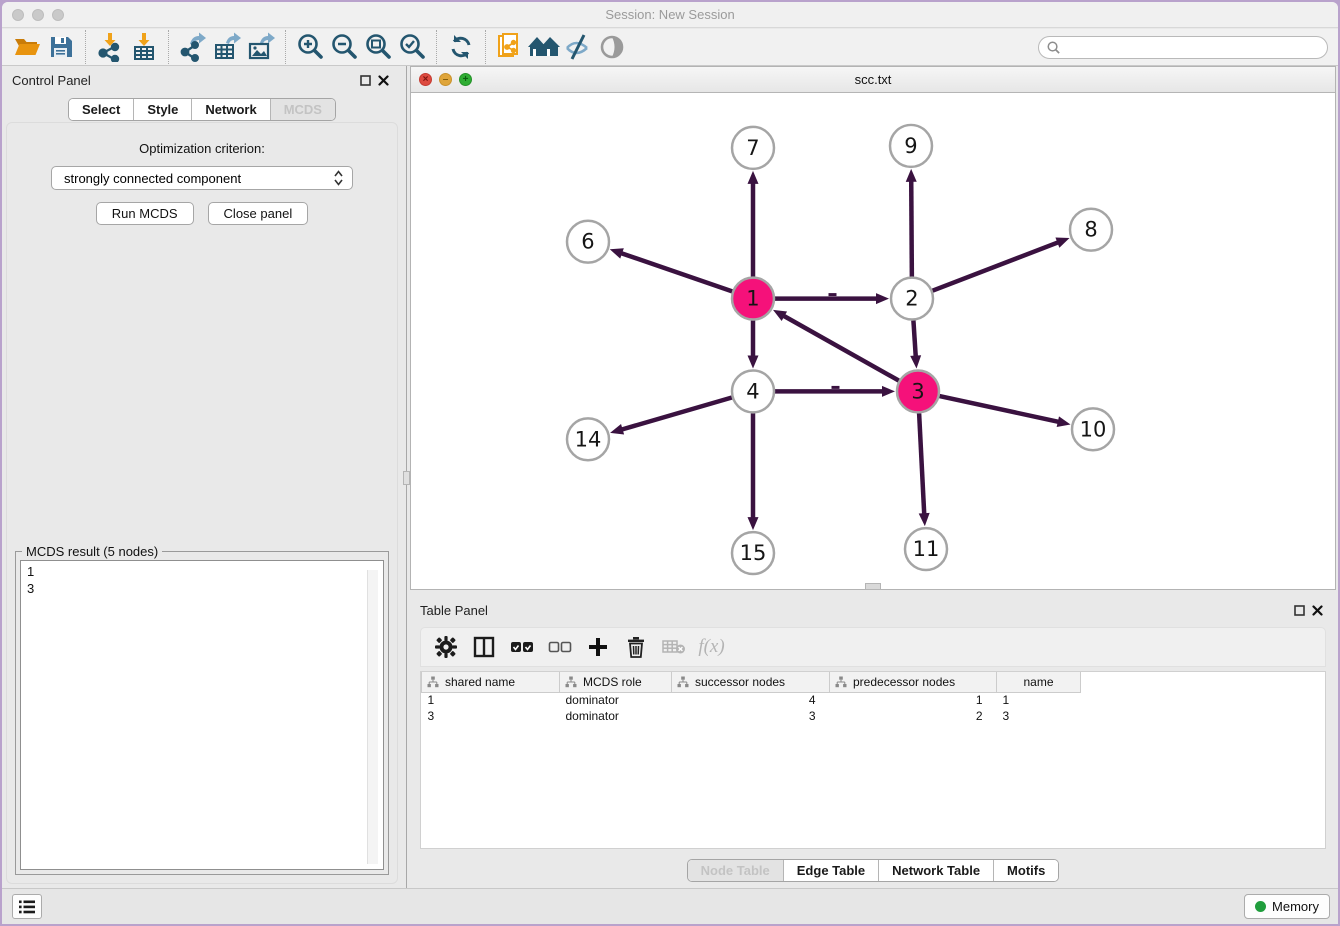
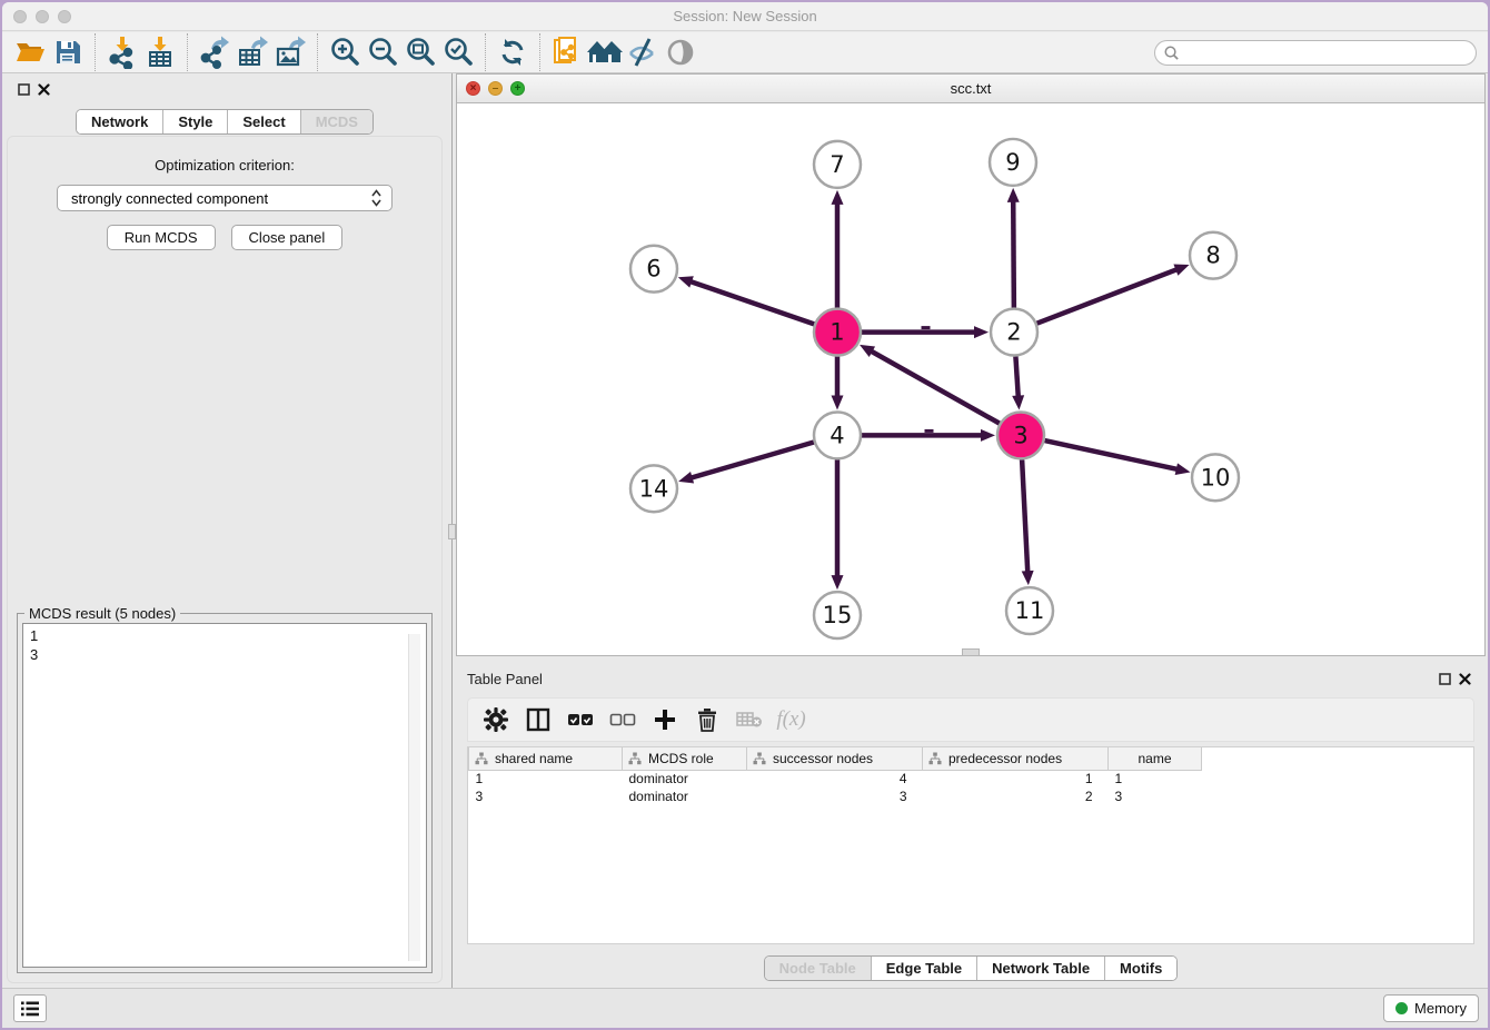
  Session: New Session
- Control Panel
- Select
+ Network
  Style
- Network
+ Select
  MCDS
  Optimization criterion:
  strongly connected component
  Run MCDS
  Close panel
  MCDS result (5 nodes)
  1
  3
  ×
  –
  +
  scc.txt
  7
  9
  6
  8
  1
  2
  4
  3
  14
  10
  15
  11
  Table Panel
  f(x)
  shared name	MCDS role	successor nodes	predecessor nodes	name
  1	dominator	4	1	1
  3	dominator	3	2	3
  Node Table
  Edge Table
  Network Table
  Motifs
  Memory
